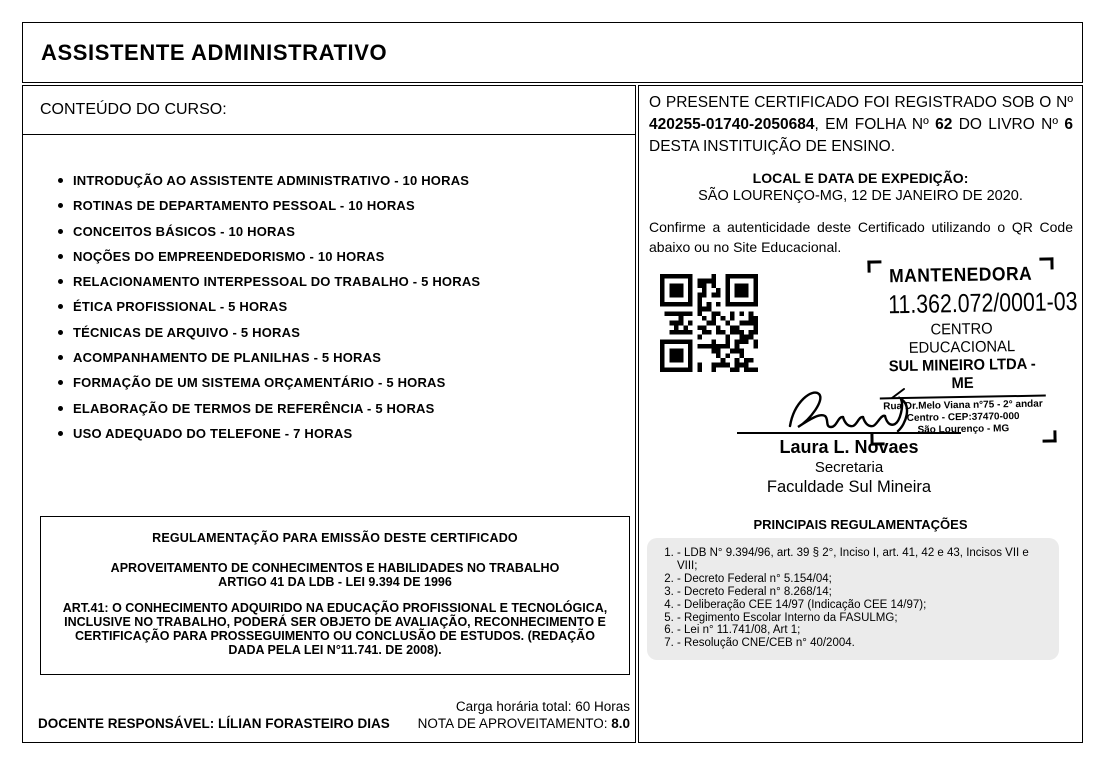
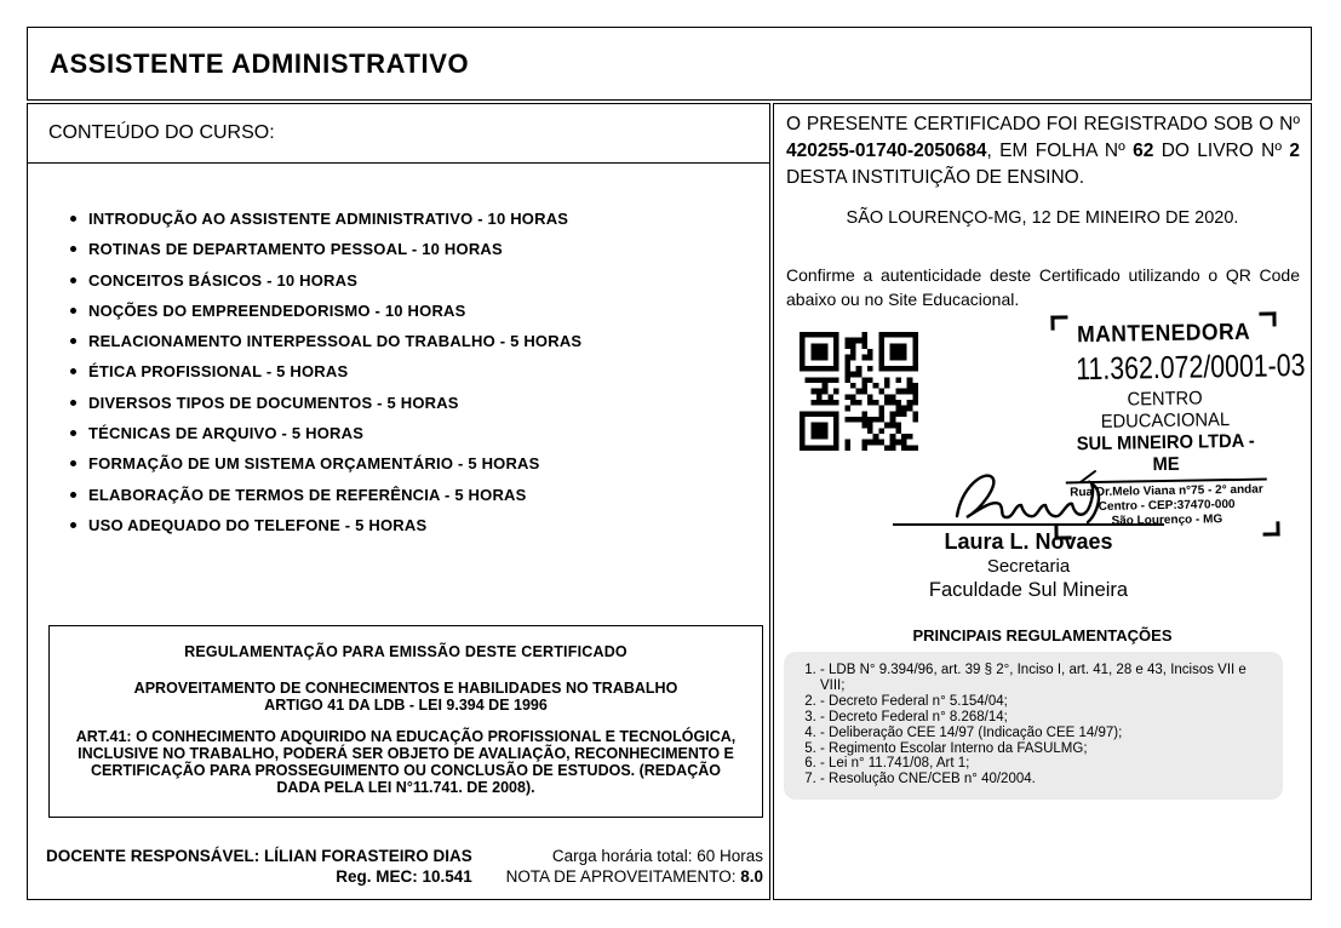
  ASSISTENTE ADMINISTRATIVO
  CONTEÚDO DO CURSO:
  INTRODUÇÃO AO ASSISTENTE ADMINISTRATIVO - 10 HORAS
  ROTINAS DE DEPARTAMENTO PESSOAL - 10 HORAS
  CONCEITOS BÁSICOS - 10 HORAS
  NOÇÕES DO EMPREENDEDORISMO - 10 HORAS
  RELACIONAMENTO INTERPESSOAL DO TRABALHO - 5 HORAS
  ÉTICA PROFISSIONAL - 5 HORAS
+ DIVERSOS TIPOS DE DOCUMENTOS - 5 HORAS
  TÉCNICAS DE ARQUIVO - 5 HORAS
- ACOMPANHAMENTO DE PLANILHAS - 5 HORAS
  FORMAÇÃO DE UM SISTEMA ORÇAMENTÁRIO - 5 HORAS
  ELABORAÇÃO DE TERMOS DE REFERÊNCIA - 5 HORAS
- USO ADEQUADO DO TELEFONE - 7 HORAS
+ USO ADEQUADO DO TELEFONE - 5 HORAS
  REGULAMENTAÇÃO PARA EMISSÃO DESTE CERTIFICADO
  APROVEITAMENTO DE CONHECIMENTOS E HABILIDADES NO TRABALHO
  ARTIGO 41 DA LDB - LEI 9.394 DE 1996
  ART.41: O CONHECIMENTO ADQUIRIDO NA EDUCAÇÃO PROFISSIONAL E TECNOLÓGICA, INCLUSIVE NO TRABALHO, PODERÁ SER OBJETO DE AVALIAÇÃO, RECONHECIMENTO E CERTIFICAÇÃO PARA PROSSEGUIMENTO OU CONCLUSÃO DE ESTUDOS. (REDAÇÃO DADA PELA LEI N°11.741. DE 2008).
  DOCENTE RESPONSÁVEL: LÍLIAN FORASTEIRO DIAS
+ Reg. MEC: 10.541
  Carga horária total: 60 Horas
  NOTA DE APROVEITAMENTO: 8.0
- O PRESENTE CERTIFICADO FOI REGISTRADO SOB O Nº 420255-01740-2050684, EM FOLHA Nº 62 DO LIVRO Nº 6 DESTA INSTITUIÇÃO DE ENSINO.
+ O PRESENTE CERTIFICADO FOI REGISTRADO SOB O Nº 420255-01740-2050684, EM FOLHA Nº 62 DO LIVRO Nº 2 DESTA INSTITUIÇÃO DE ENSINO.
- LOCAL E DATA DE EXPEDIÇÃO:
- SÃO LOURENÇO-MG, 12 DE JANEIRO DE 2020.
+ SÃO LOURENÇO-MG, 12 DE MINEIRO DE 2020.
  Confirme a autenticidade deste Certificado utilizando o QR Code abaixo ou no Site Educacional.
  MANTENEDORA
  11.362.072/0001-03
  CENTRO EDUCACIONAL
  SUL MINEIRO LTDA - ME
  Rua Dr.Melo Viana n°75 - 2° andar
  Centro - CEP:37470-000
  São Lourenço - MG
  Laura L. Novaes
  Secretaria
  Faculdade Sul Mineira
  PRINCIPAIS REGULAMENTAÇÕES
- - LDB N° 9.394/96, art. 39 § 2°, Inciso I, art. 41, 42 e 43, Incisos VII e VIII;
+ - LDB N° 9.394/96, art. 39 § 2°, Inciso I, art. 41, 28 e 43, Incisos VII e VIII;
  - Decreto Federal n° 5.154/04;
  - Decreto Federal n° 8.268/14;
  - Deliberação CEE 14/97 (Indicação CEE 14/97);
  - Regimento Escolar Interno da FASULMG;
  - Lei n° 11.741/08, Art 1;
  - Resolução CNE/CEB n° 40/2004.
